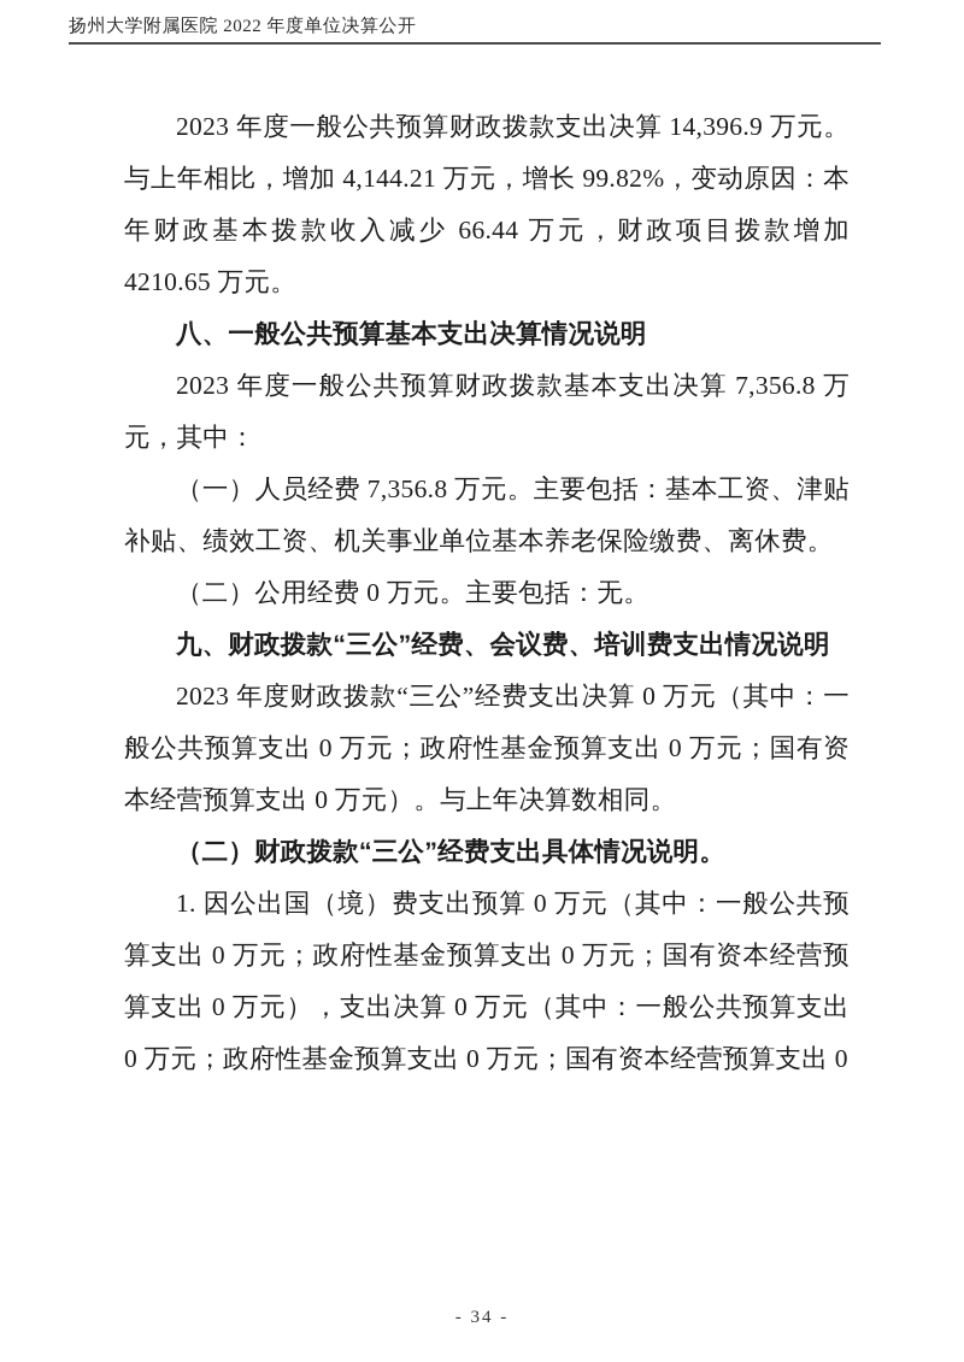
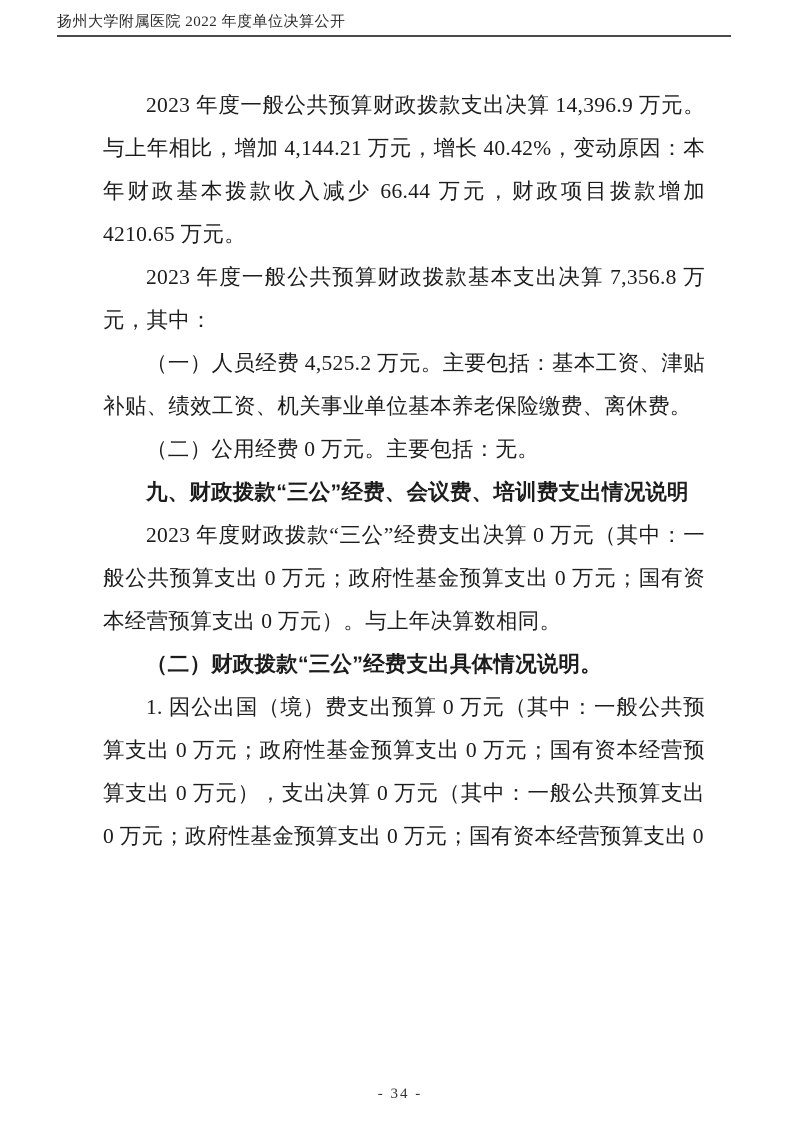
  扬州大学附属医院 2022 年度单位决算公开
- 2023 年度一般公共预算财政拨款支出决算 14,396.9 万元。与上年相比，增加 4,144.21 万元，增长 99.82%，变动原因：本年财政基本拨款收入减少 66.44 万元，财政项目拨款增加 4210.65 万元。
+ 2023 年度一般公共预算财政拨款支出决算 14,396.9 万元。与上年相比，增加 4,144.21 万元，增长 40.42%，变动原因：本年财政基本拨款收入减少 66.44 万元，财政项目拨款增加 4210.65 万元。
- 八、一般公共预算基本支出决算情况说明
  2023 年度一般公共预算财政拨款基本支出决算 7,356.8 万元，其中：
- （一）人员经费 7,356.8 万元。主要包括：基本工资、津贴补贴、绩效工资、机关事业单位基本养老保险缴费、离休费。
+ （一）人员经费 4,525.2 万元。主要包括：基本工资、津贴补贴、绩效工资、机关事业单位基本养老保险缴费、离休费。
  （二）公用经费 0 万元。主要包括：无。
  九、财政拨款“三公”经费、会议费、培训费支出情况说明
  2023 年度财政拨款“三公”经费支出决算 0 万元（其中：一般公共预算支出 0 万元；政府性基金预算支出 0 万元；国有资本经营预算支出 0 万元）。与上年决算数相同。
  （二）财政拨款“三公”经费支出具体情况说明。
  1. 因公出国（境）费支出预算 0 万元（其中：一般公共预算支出 0 万元；政府性基金预算支出 0 万元；国有资本经营预算支出 0 万元），支出决算 0 万元（其中：一般公共预算支出 0 万元；政府性基金预算支出 0 万元；国有资本经营预算支出 0
  - 34 -
